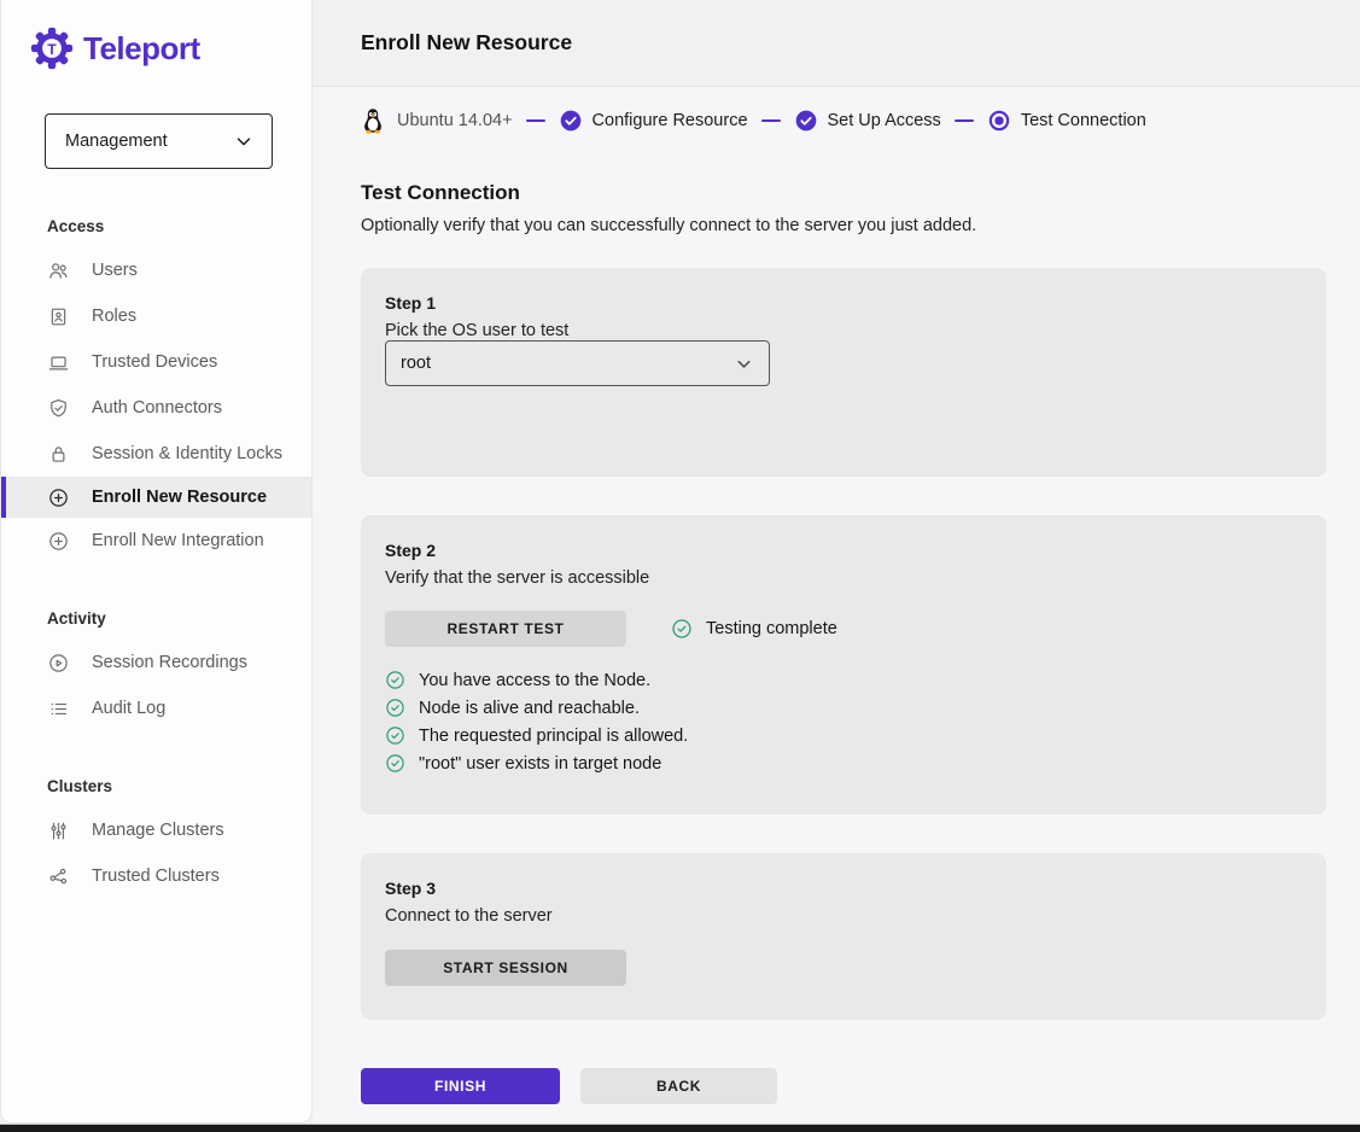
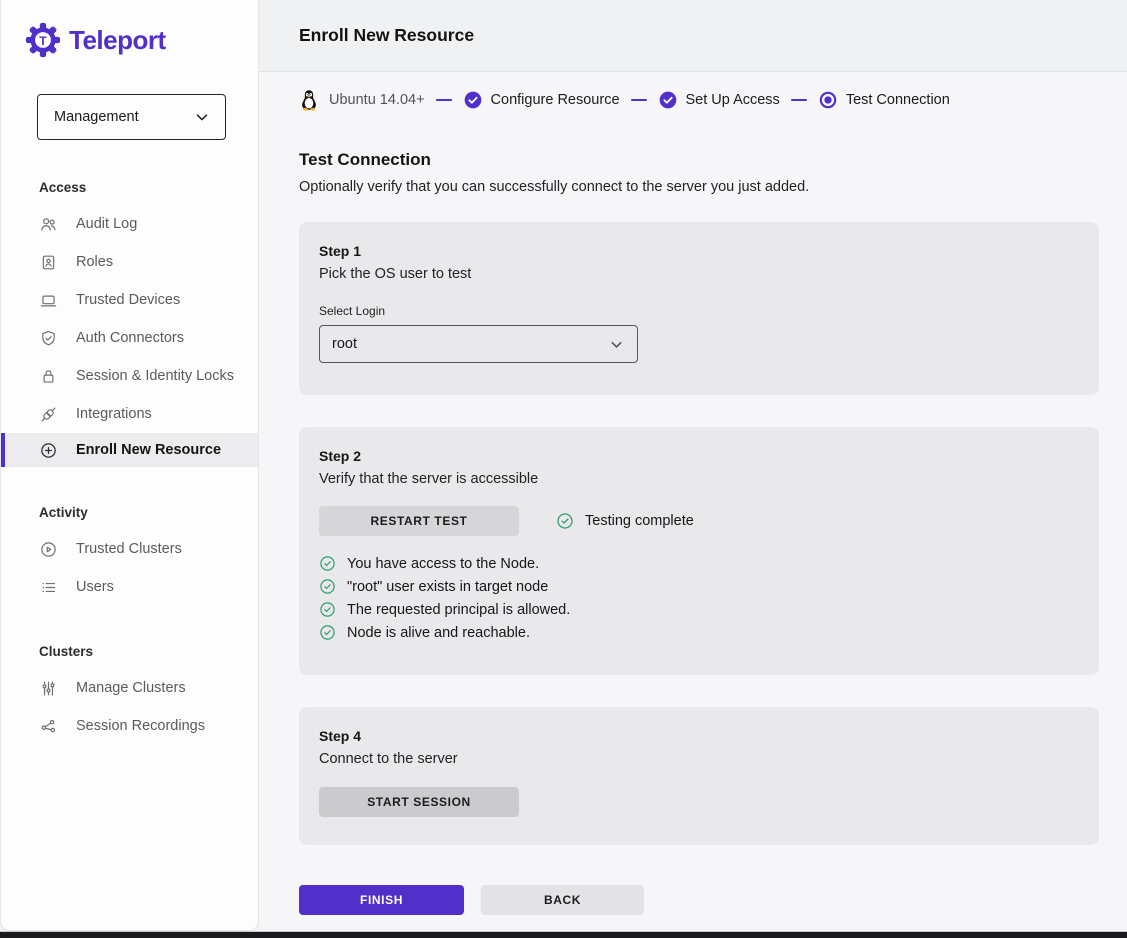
  T
  Teleport
  Management
  Access
- Users
+ Audit Log
  Roles
  Trusted Devices
  Auth Connectors
  Session & Identity Locks
+ Integrations
  Enroll New Resource
- Enroll New Integration
  Activity
- Session Recordings
+ Trusted Clusters
- Audit Log
+ Users
  Clusters
  Manage Clusters
- Trusted Clusters
+ Session Recordings
  Enroll New Resource
  Ubuntu 14.04+
  Configure Resource
  Set Up Access
  Test Connection
  Test Connection
  Optionally verify that you can successfully connect to the server you just added.
  Step 1
  Pick the OS user to test
+ Select Login
  root
  Step 2
  Verify that the server is accessible
  RESTART TEST
  Testing complete
  You have access to the Node.
- Node is alive and reachable.
+ "root" user exists in target node
  The requested principal is allowed.
- "root" user exists in target node
+ Node is alive and reachable.
- Step 3
+ Step 4
  Connect to the server
  START SESSION
  FINISH
  BACK
